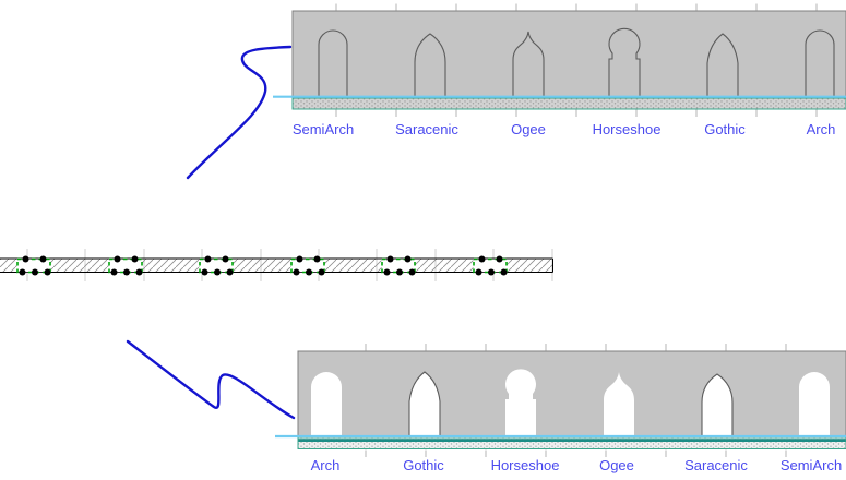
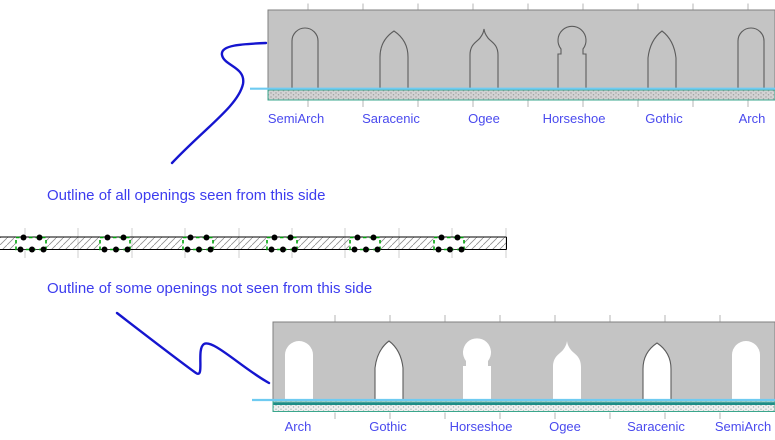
+ Outline of all openings seen from this side
+ Outline of some openings not seen from this side
  SemiArch
  Saracenic
  Ogee
  Horseshoe
  Gothic
  Arch
  Arch
  Gothic
  Horseshoe
  Ogee
  Saracenic
  SemiArch
